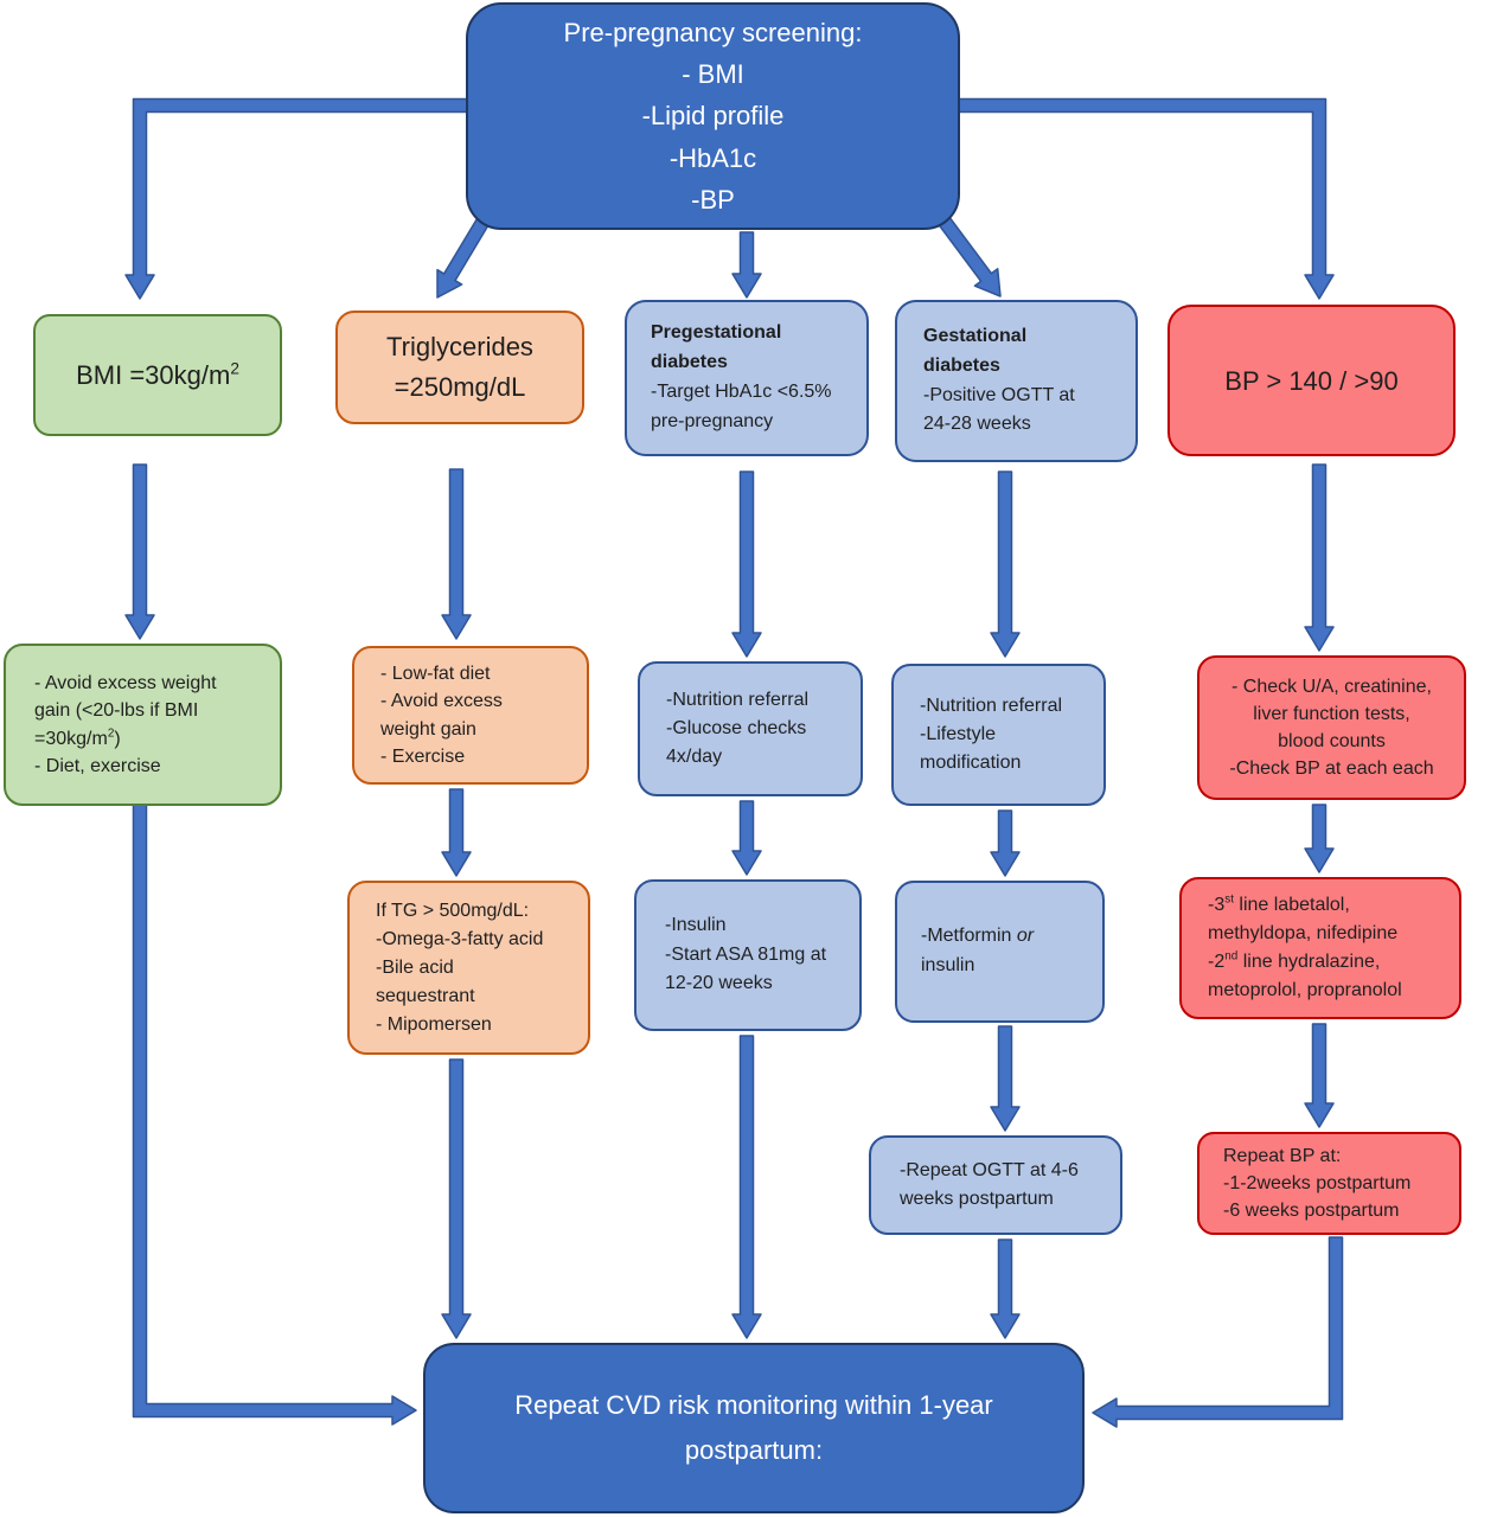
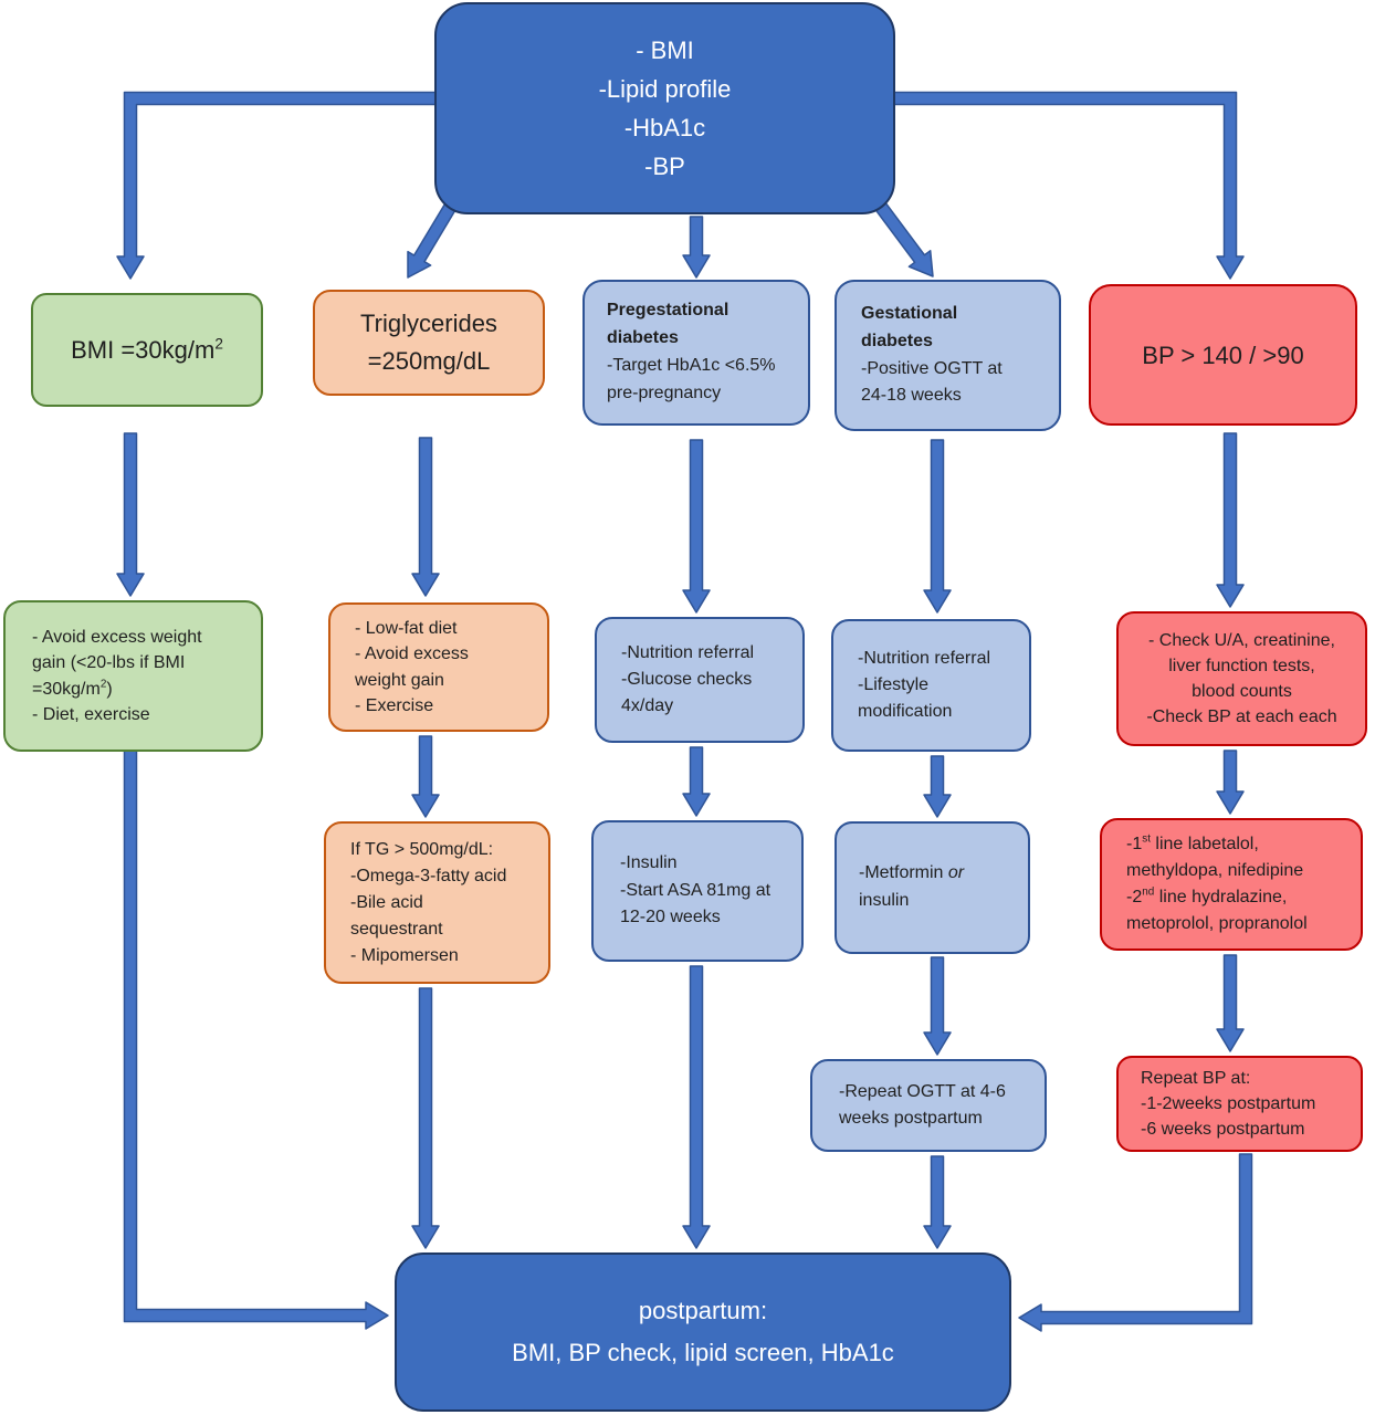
- Pre-pregnancy screening:
  - BMI
  -Lipid profile
  -HbA1c
  -BP
  BMI =30kg/m2
  Triglycerides
  =250mg/dL
  Pregestational
  diabetes
  -Target HbA1c <6.5%
  pre-pregnancy
  Gestational
  diabetes
  -Positive OGTT at
- 24-28 weeks
+ 24-18 weeks
  BP > 140 / >90
  - Avoid excess weight
  gain (<20-lbs if BMI
  =30kg/m2)
  - Diet, exercise
  - Low-fat diet
  - Avoid excess
  weight gain
  - Exercise
  -Nutrition referral
  -Glucose checks
  4x/day
  -Nutrition referral
  -Lifestyle
  modification
  - Check U/A, creatinine,
  liver function tests,
  blood counts
  -Check BP at each each
  If TG > 500mg/dL:
  -Omega-3-fatty acid
  -Bile acid
  sequestrant
  - Mipomersen
  -Insulin
  -Start ASA 81mg at
  12-20 weeks
  -Metformin or
  insulin
- -3st line labetalol,
+ -1st line labetalol,
  methyldopa, nifedipine
  -2nd line hydralazine,
  metoprolol, propranolol
  -Repeat OGTT at 4-6
  weeks postpartum
  Repeat BP at:
  -1-2weeks postpartum
  -6 weeks postpartum
- Repeat CVD risk monitoring within 1-year
  postpartum:
+ BMI, BP check, lipid screen, HbA1c
